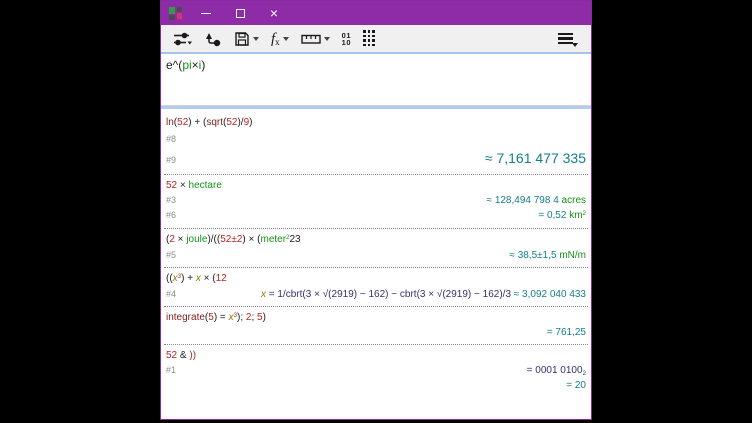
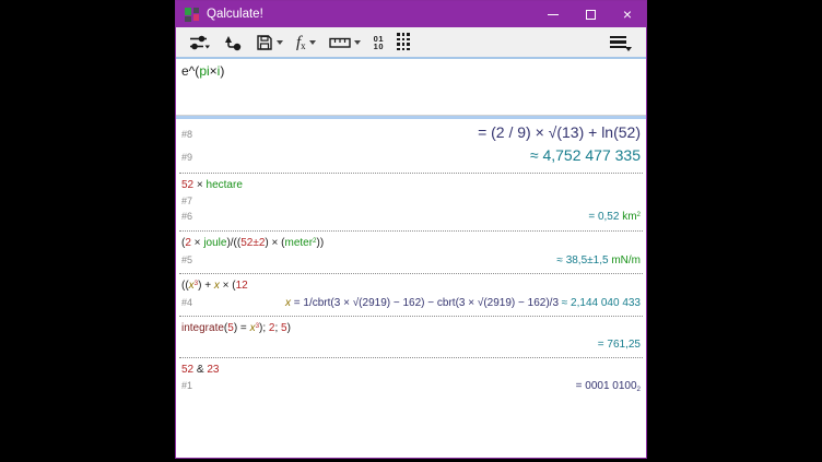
+ Qalculate!
  ×
  fx
  01
  10
  e^(pi×i)
- ln(52) + (sqrt(52)/9)
  #8
+ = (2 / 9) × √(13) + ln(52)
  #9
- ≈ 7,161 477 335
+ ≈ 4,752 477 335
  52 × hectare
- #3
+ #7
- ≈ 128,494 798 4 acres
  #6
  = 0,52 km
- (2 × joule)/((52±2) × (meter 23
+ (2 × joule)/((52±2) × (meter ))
  #5
  ≈ 38,5±1,5 mN/m
  ((x ) + x × (12
  #4
- x = 1/cbrt(3 × √(2919) − 162) − cbrt(3 × √(2919) − 162)/3 ≈ 3,092 040 433
+ x = 1/cbrt(3 × √(2919) − 162) − cbrt(3 × √(2919) − 162)/3 ≈ 2,144 040 433
  integrate(5) = x ); 2; 5)
  = 761,25
- 52 & ))
+ 52 & 23
  #1
  = 0001 0100
- = 20
